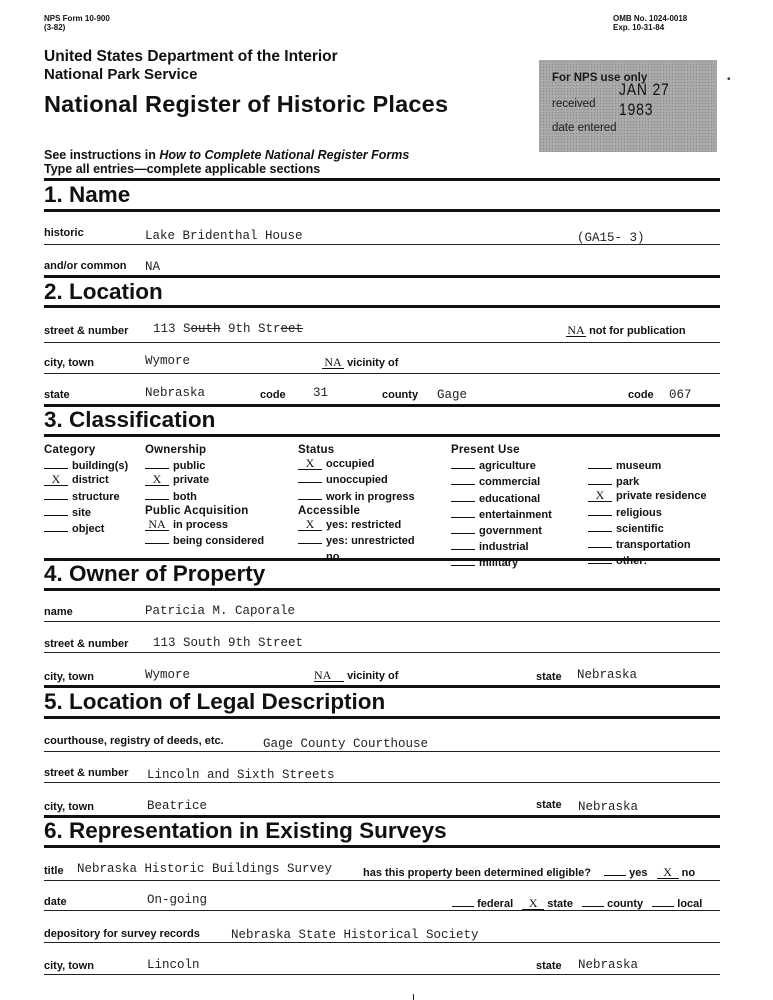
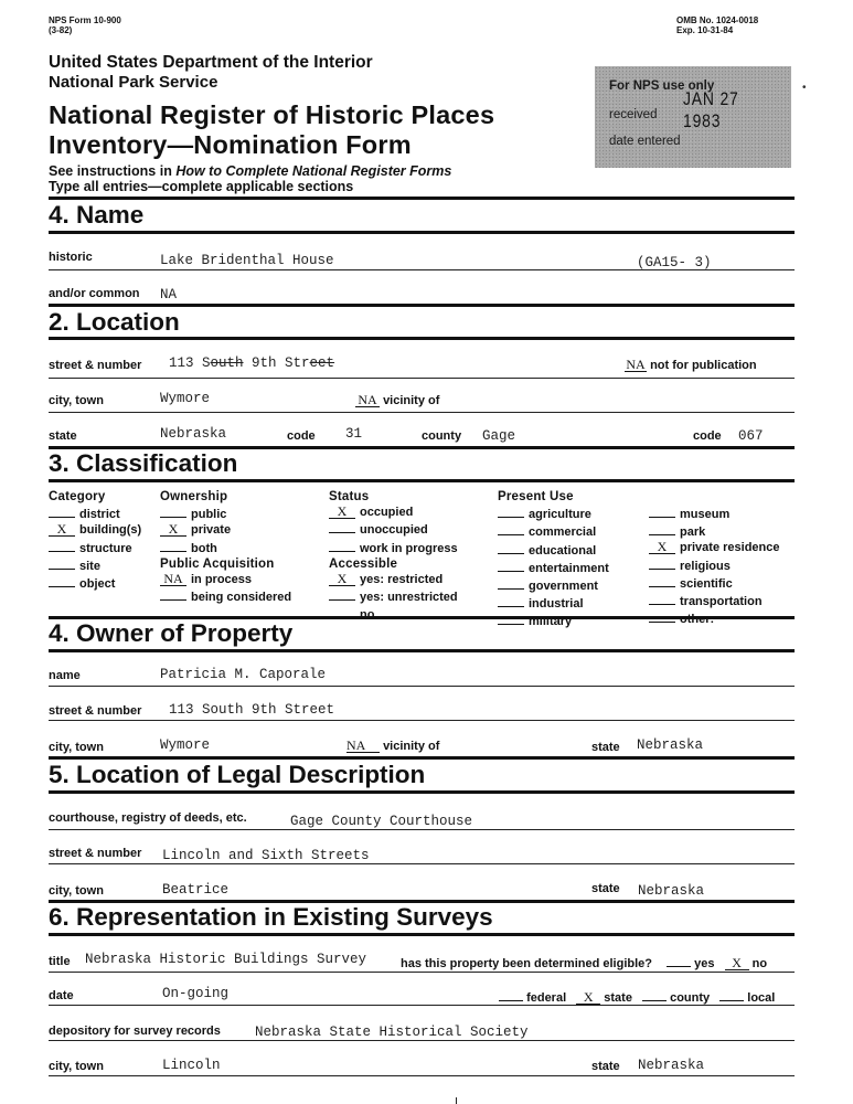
  NPS Form 10-900
  (3-82)
  OMB No. 1024-0018
  Exp. 10-31-84
  United States Department of the Interior
  National Park Service
  National Register of Historic Places
+ Inventory—Nomination Form
  See instructions in How to Complete National Register Forms
  Type all entries—complete applicable sections
  For NPS use only
  JAN 27 1983
  received
  date entered
  •
- 1. Name
+ 4. Name
  historic
  Lake Bridenthal House
  (GA15- 3)
  and/or common
  NA
  2. Location
  street & number
  113 South 9th Street
  NA not for publication
  city, town
  Wymore
  NA vicinity of
  state
  Nebraska
  code
  31
  county
  Gage
  code
  067
  3. Classification
  Category
- building(s)
+ district
  X
- district
+ building(s)
  structure
  site
  object
  Ownership
  public
  X
  private
  both
  Public Acquisition
  NA
  in process
  being considered
  Status
  X
  occupied
  unoccupied
  work in progress
  Accessible
  X
  yes: restricted
  yes: unrestricted
  Present Use
  agriculture
  commercial
  educational
  entertainment
  government
  industrial
  military
  museum
  park
  X
  private residence
  religious
  scientific
  transportation
  other:
  4. Owner of Property
  name
  Patricia M. Caporale
  street & number
  113 South 9th Street
  city, town
  Wymore
  NA vicinity of
  state
  Nebraska
  5. Location of Legal Description
  courthouse, registry of deeds, etc.
  Gage County Courthouse
  street & number
  Lincoln and Sixth Streets
  city, town
  Beatrice
  state
  Nebraska
  6. Representation in Existing Surveys
  title
  Nebraska Historic Buildings Survey
  has this property been determined eligible? yes X no
  date
  On-going
  federal X state county local
  depository for survey records
  Nebraska State Historical Society
  city, town
  Lincoln
  state
  Nebraska
